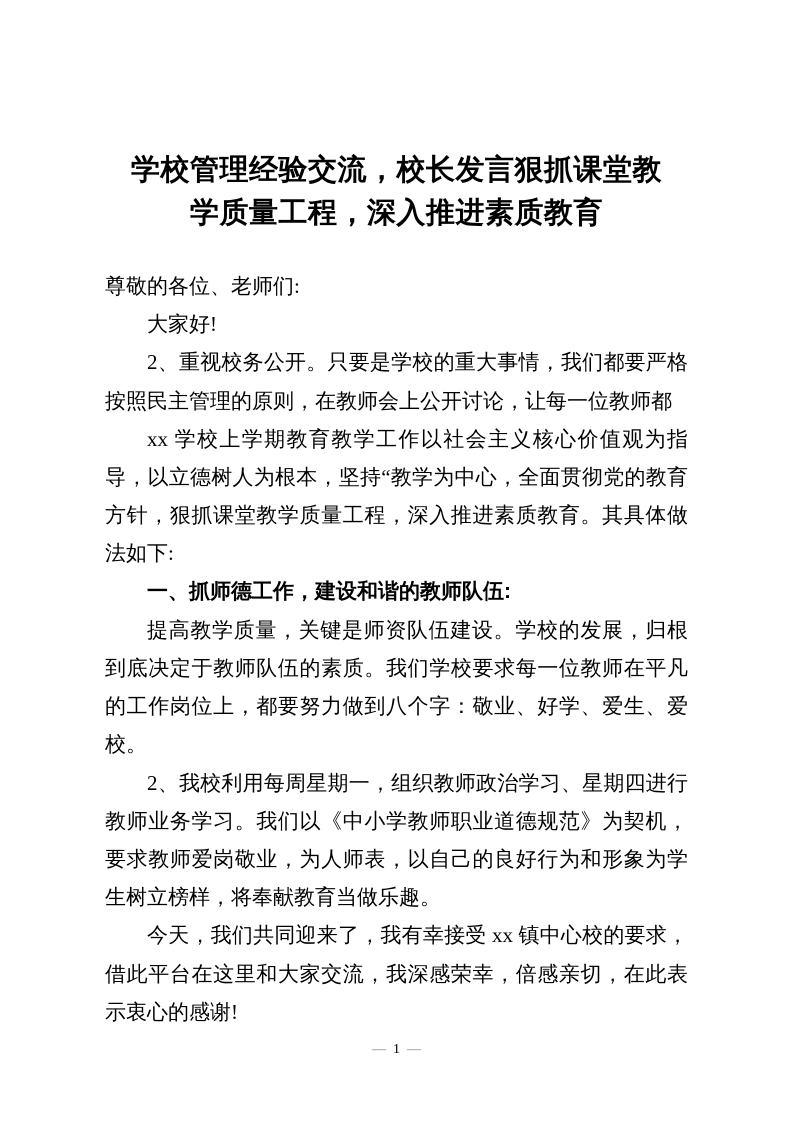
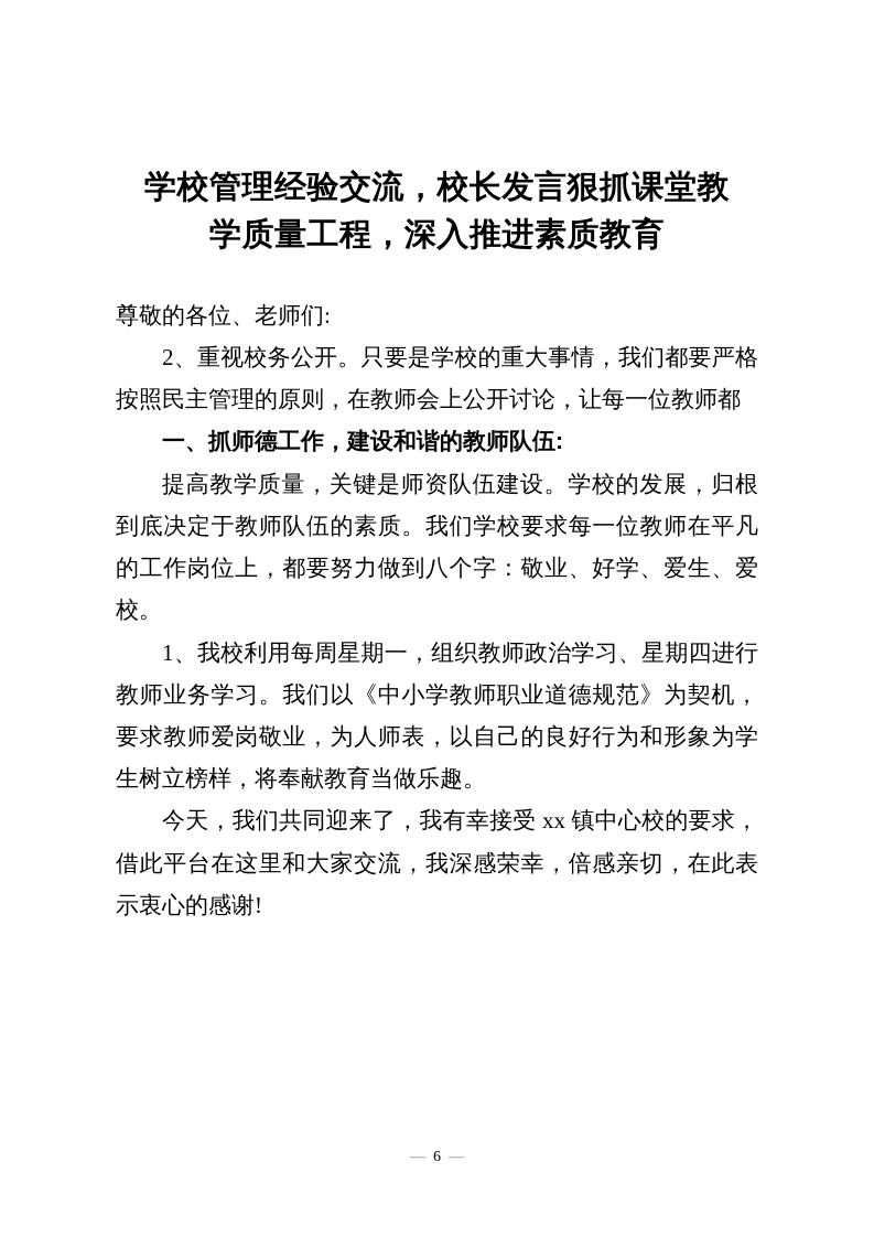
  学校管理经验交流，校长发言狠抓课堂教
  学质量工程，深入推进素质教育
  尊敬的各位、老师们:
- 大家好!
  2、重视校务公开。只要是学校的重大事情，我们都要严格按照民主管理的原则，在教师会上公开讨论，让每一位教师都
- xx 学校上学期教育教学工作以社会主义核心价值观为指导，以立德树人为根本，坚持“教学为中心，全面贯彻党的教育方针，狠抓课堂教学质量工程，深入推进素质教育。其具体做法如下:
  一、抓师德工作，建设和谐的教师队伍:
  提高教学质量，关键是师资队伍建设。学校的发展，归根到底决定于教师队伍的素质。我们学校要求每一位教师在平凡的工作岗位上，都要努力做到八个字：敬业、好学、爱生、爱校。
- 2、我校利用每周星期一，组织教师政治学习、星期四进行教师业务学习。我们以《中小学教师职业道德规范》为契机，要求教师爱岗敬业，为人师表，以自己的良好行为和形象为学生树立榜样，将奉献教育当做乐趣。
+ 1、我校利用每周星期一，组织教师政治学习、星期四进行教师业务学习。我们以《中小学教师职业道德规范》为契机，要求教师爱岗敬业，为人师表，以自己的良好行为和形象为学生树立榜样，将奉献教育当做乐趣。
  今天，我们共同迎来了，我有幸接受 xx 镇中心校的要求，借此平台在这里和大家交流，我深感荣幸，倍感亲切，在此表示衷心的感谢!
- — 1 —
+ — 6 —
